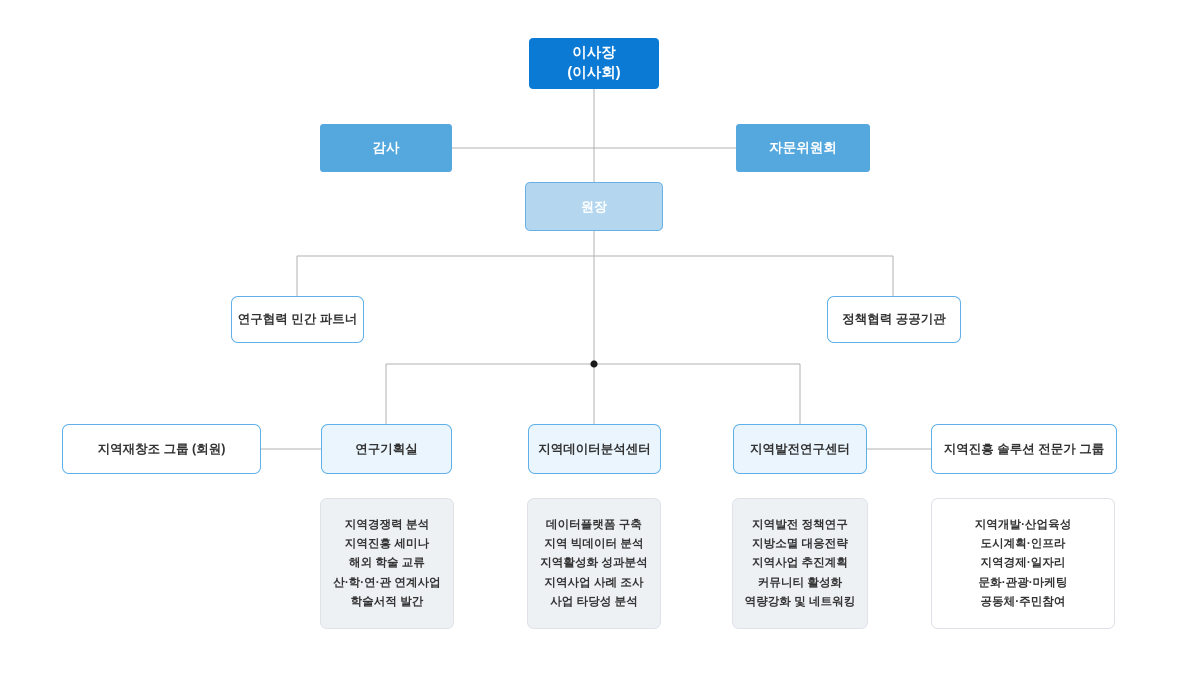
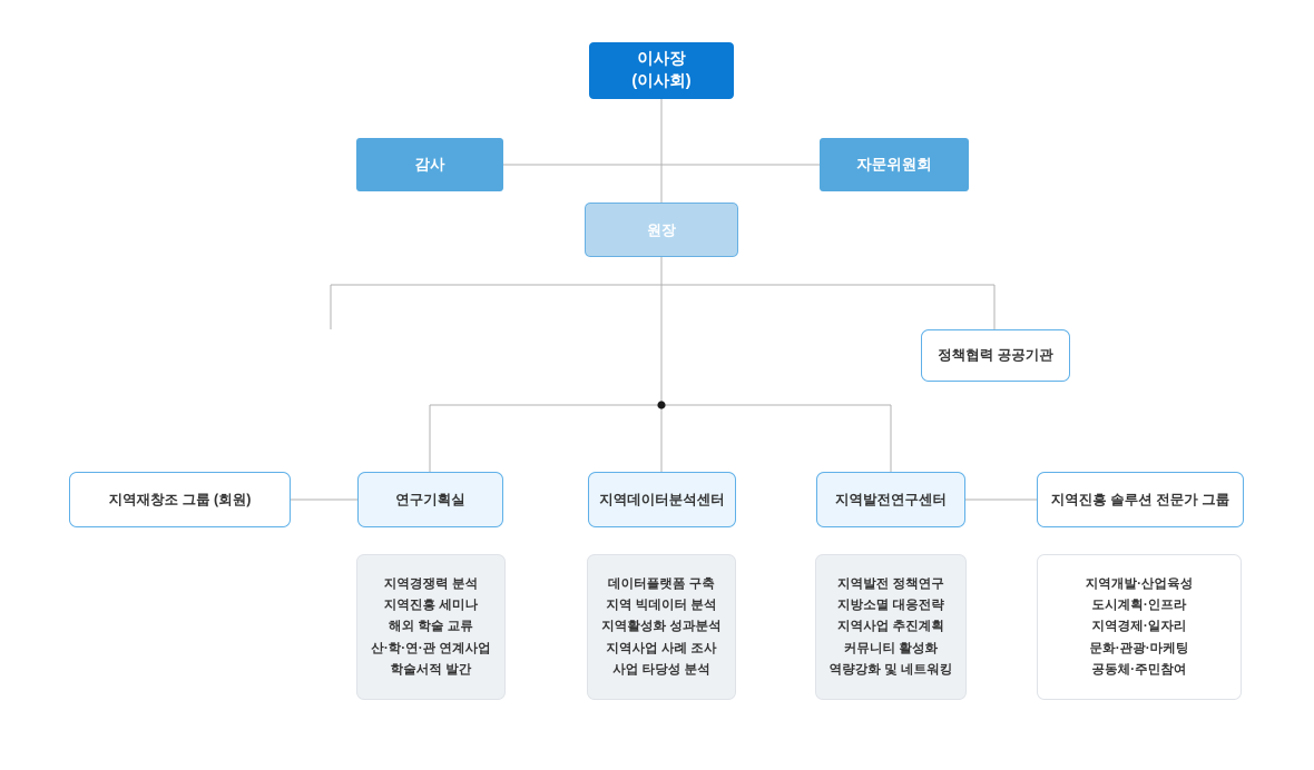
  이사장
  (이사회)
  감사
  자문위원회
  원장
- 연구협력 민간 파트너
  정책협력 공공기관
  지역재창조 그룹 (회원)
  연구기획실
  지역데이터분석센터
  지역발전연구센터
  지역진흥 솔루션 전문가 그룹
  지역경쟁력 분석
  지역진흥 세미나
  해외 학술 교류
  산·학·연·관 연계사업
  학술서적 발간
  데이터플랫폼 구축
  지역 빅데이터 분석
  지역활성화 성과분석
  지역사업 사례 조사
  사업 타당성 분석
  지역발전 정책연구
  지방소멸 대응전략
  지역사업 추진계획
  커뮤니티 활성화
  역량강화 및 네트워킹
  지역개발·산업육성
  도시계획·인프라
  지역경제·일자리
  문화·관광·마케팅
  공동체·주민참여
